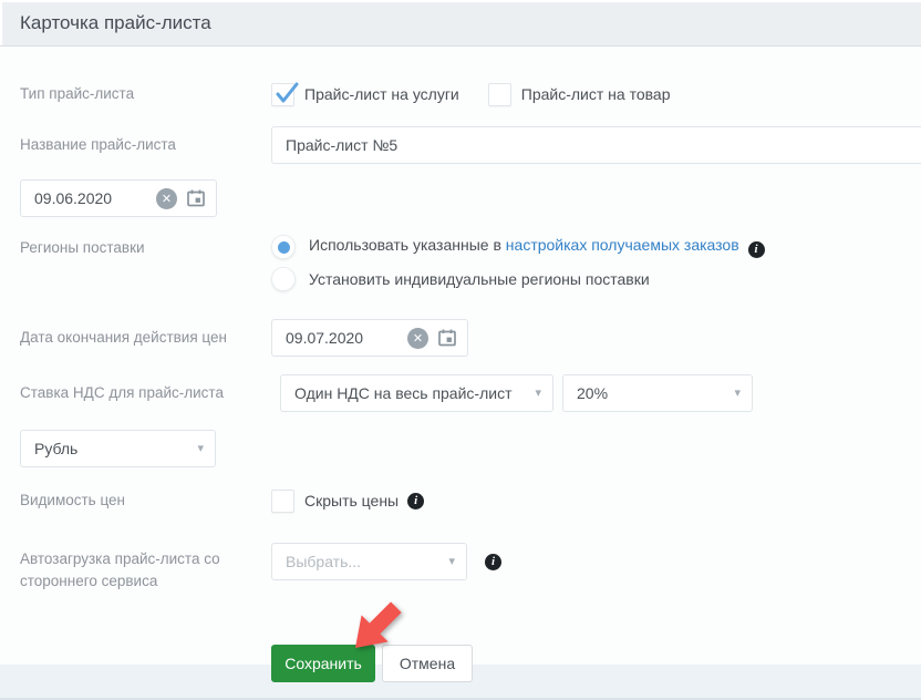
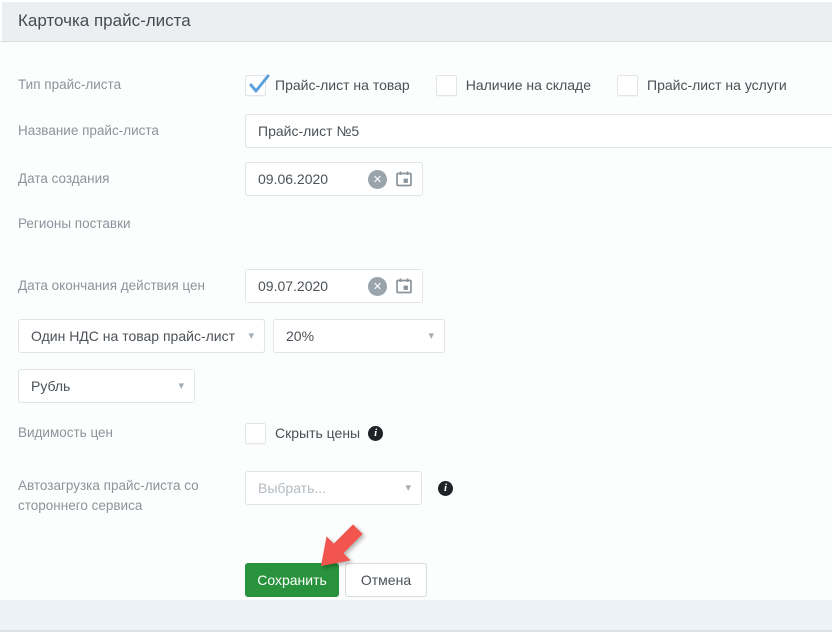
  Карточка прайс-листа
  Тип прайс-листа
- Прайс-лист на услуги
+ Прайс-лист на товар
+ Наличие на складе
- Прайс-лист на товар
+ Прайс-лист на услуги
  Название прайс-листа
  Прайс-лист №5
+ Дата создания
  09.06.2020
  ✕
  Регионы поставки
- Использовать указанные в настройках получаемых заказов i
- Установить индивидуальные регионы поставки
  Дата окончания действия цен
  09.07.2020
  ✕
- Ставка НДС для прайс-листа
- Один НДС на весь прайс-лист
+ Один НДС на товар прайс-лист
  ▾
  20%
  ▾
  Рубль
  ▾
  Видимость цен
  Скрыть цены
  i
  Автозагрузка прайс-листа со стороннего сервиса
  Выбрать...
  ▾
  i
  Сохранить
  Отмена
